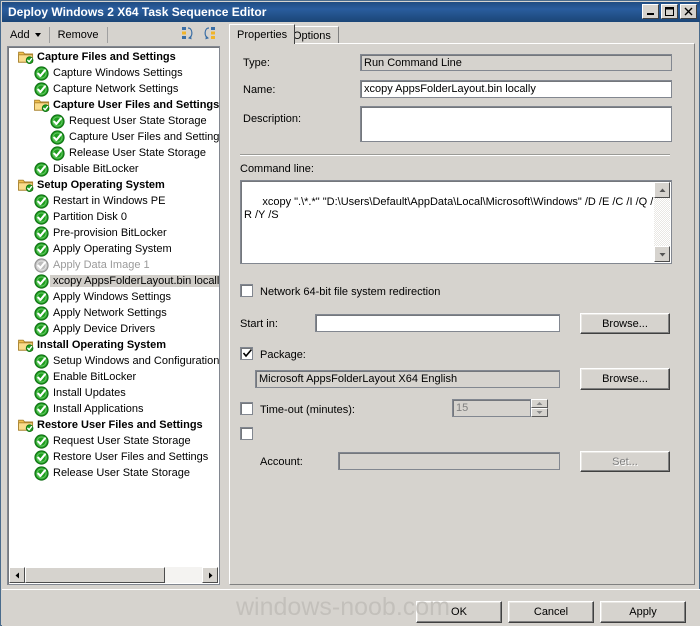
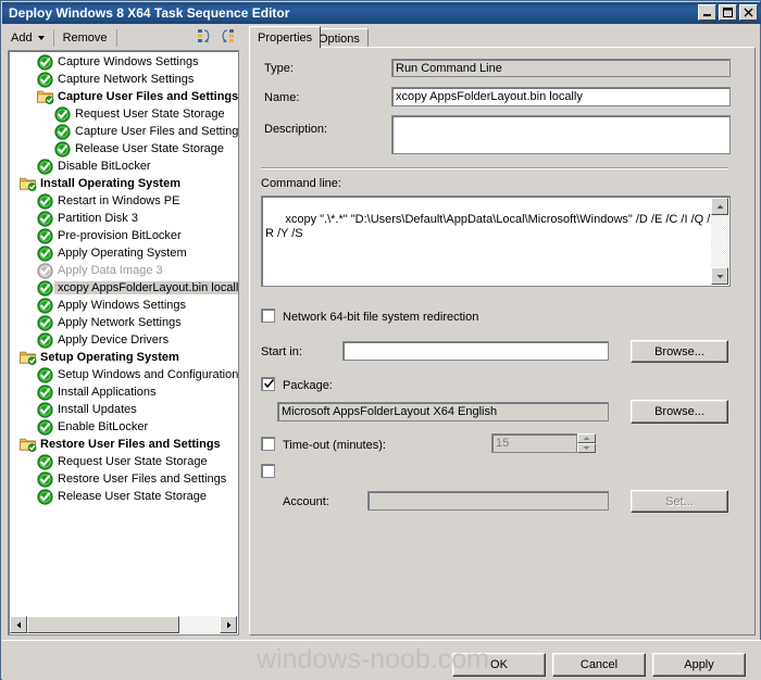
- Deploy Windows 2 X64 Task Sequence Editor
+ Deploy Windows 8 X64 Task Sequence Editor
  Add
  Remove
- Capture Files and Settings
  Capture Windows Settings
  Capture Network Settings
  Capture User Files and Settings
  Request User State Storage
  Capture User Files and Setting
  Release User State Storage
  Disable BitLocker
- Setup Operating System
+ Install Operating System
  Restart in Windows PE
- Partition Disk 0
+ Partition Disk 3
  Pre-provision BitLocker
  Apply Operating System
- Apply Data Image 1
+ Apply Data Image 3
  xcopy AppsFolderLayout.bin locall
  Apply Windows Settings
  Apply Network Settings
  Apply Device Drivers
- Install Operating System
+ Setup Operating System
  Setup Windows and Configuration
- Enable BitLocker
+ Install Applications
  Install Updates
- Install Applications
+ Enable BitLocker
  Restore User Files and Settings
  Request User State Storage
  Restore User Files and Settings
  Release User State Storage
  Properties
  Options
  Type:
  Run Command Line
  Name:
  xcopy AppsFolderLayout.bin locally
  Description:
  Command line:
  xcopy ".\*.*" "D:\Users\Default\AppData\Local\Microsoft\Windows" /D /E /C /I /Q /R /Y /S
  Network 64-bit file system redirection
  Start in:
  Browse...
  Package:
  Microsoft AppsFolderLayout X64 English
  Browse...
  Time-out (minutes):
  15
  Account:
  Set...
  OK
  Cancel
  Apply
  windows-noob.com
